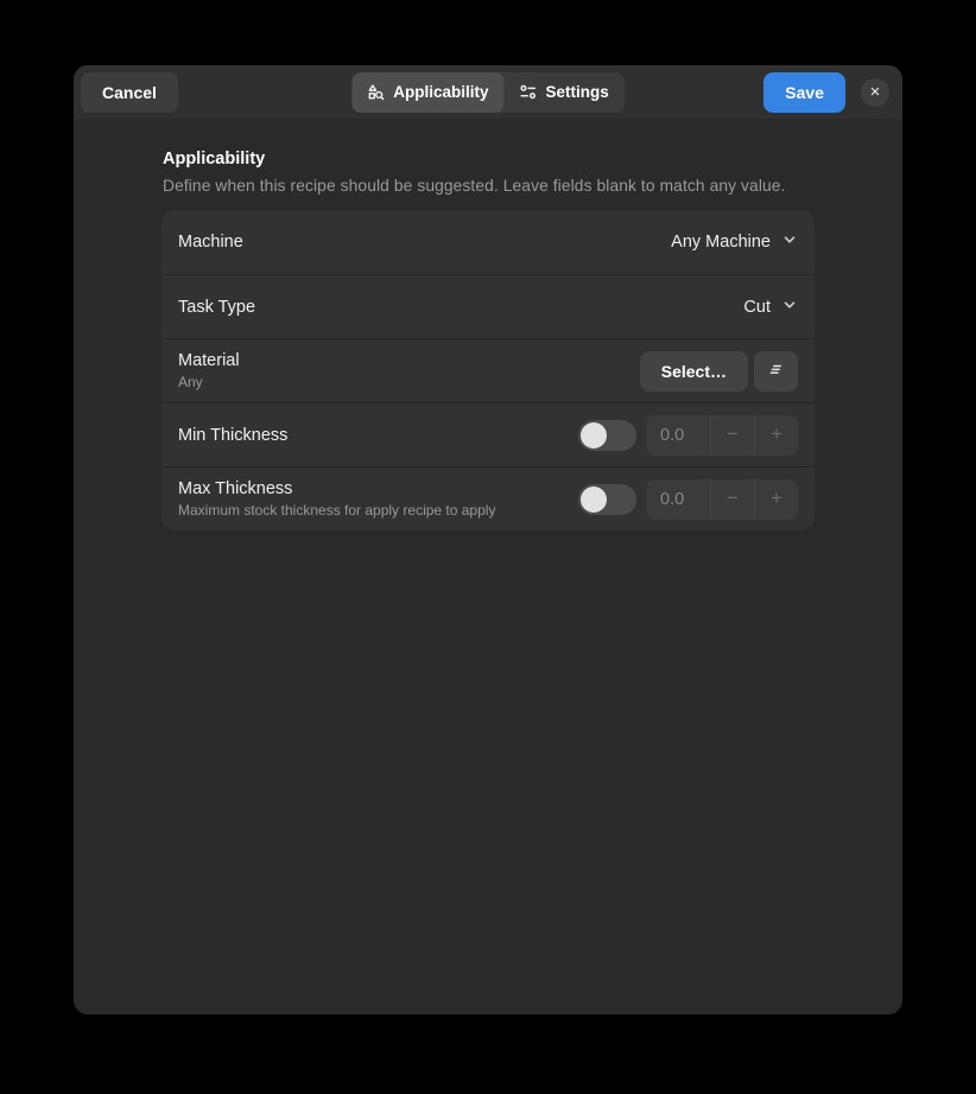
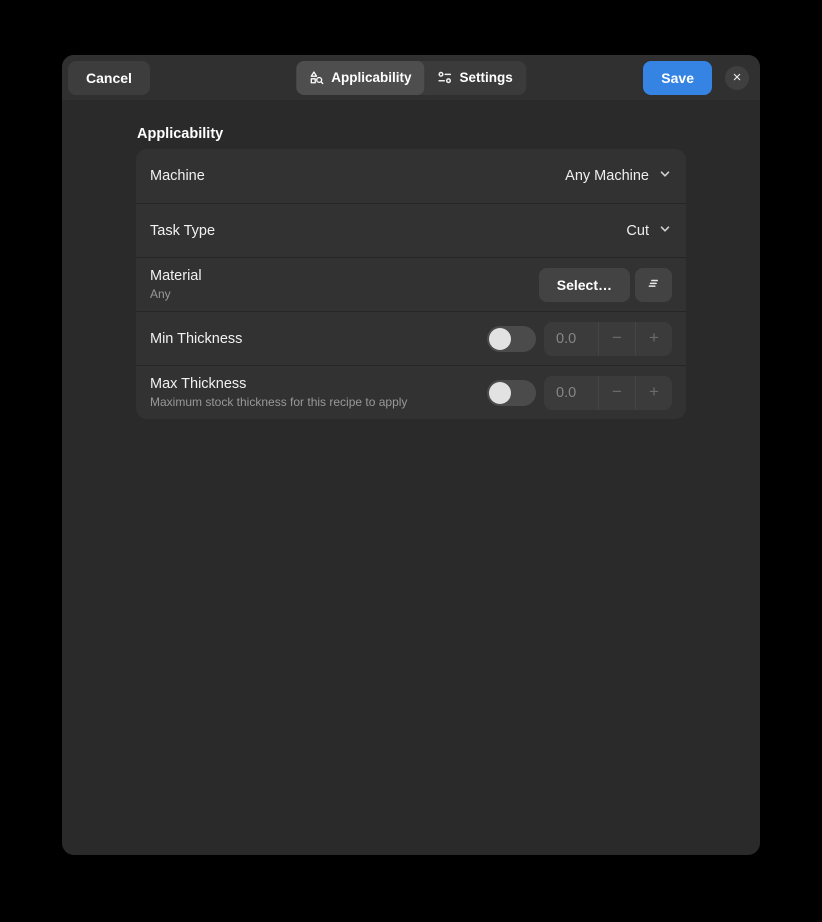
  Cancel
  Applicability
  Settings
  Save
  ×
  Applicability
- Define when this recipe should be suggested. Leave fields blank to match any value.
  Machine
  Any Machine
  Task Type
  Cut
  Material
  Any
  Select…
  Min Thickness
  0.0
  −
  +
  Max Thickness
- Maximum stock thickness for apply recipe to apply
+ Maximum stock thickness for this recipe to apply
  0.0
  −
  +
